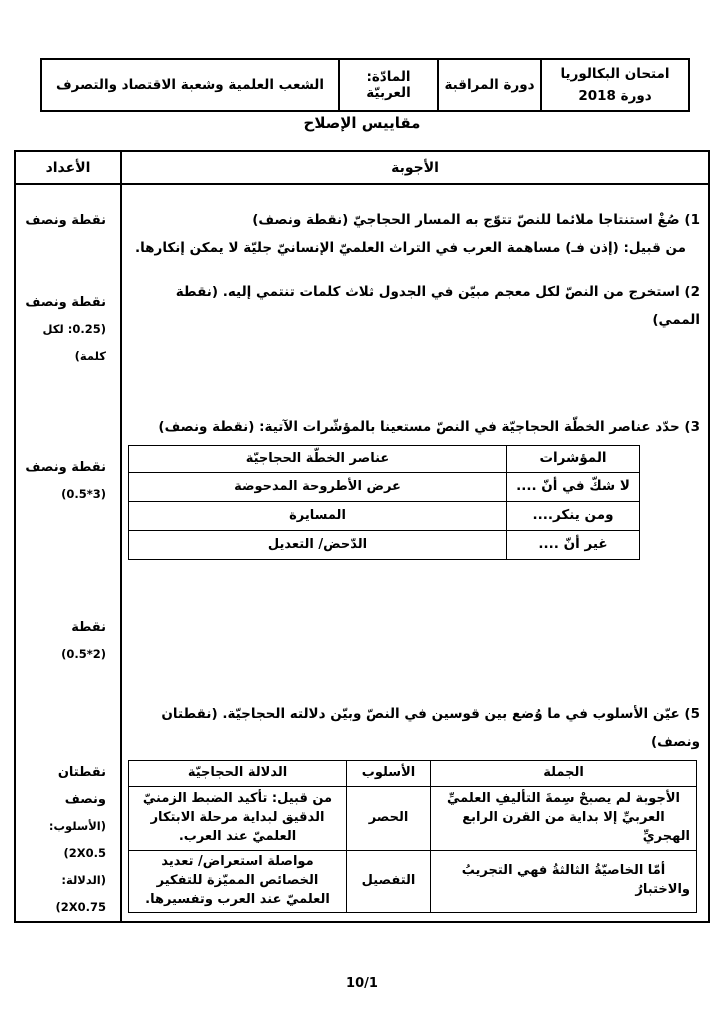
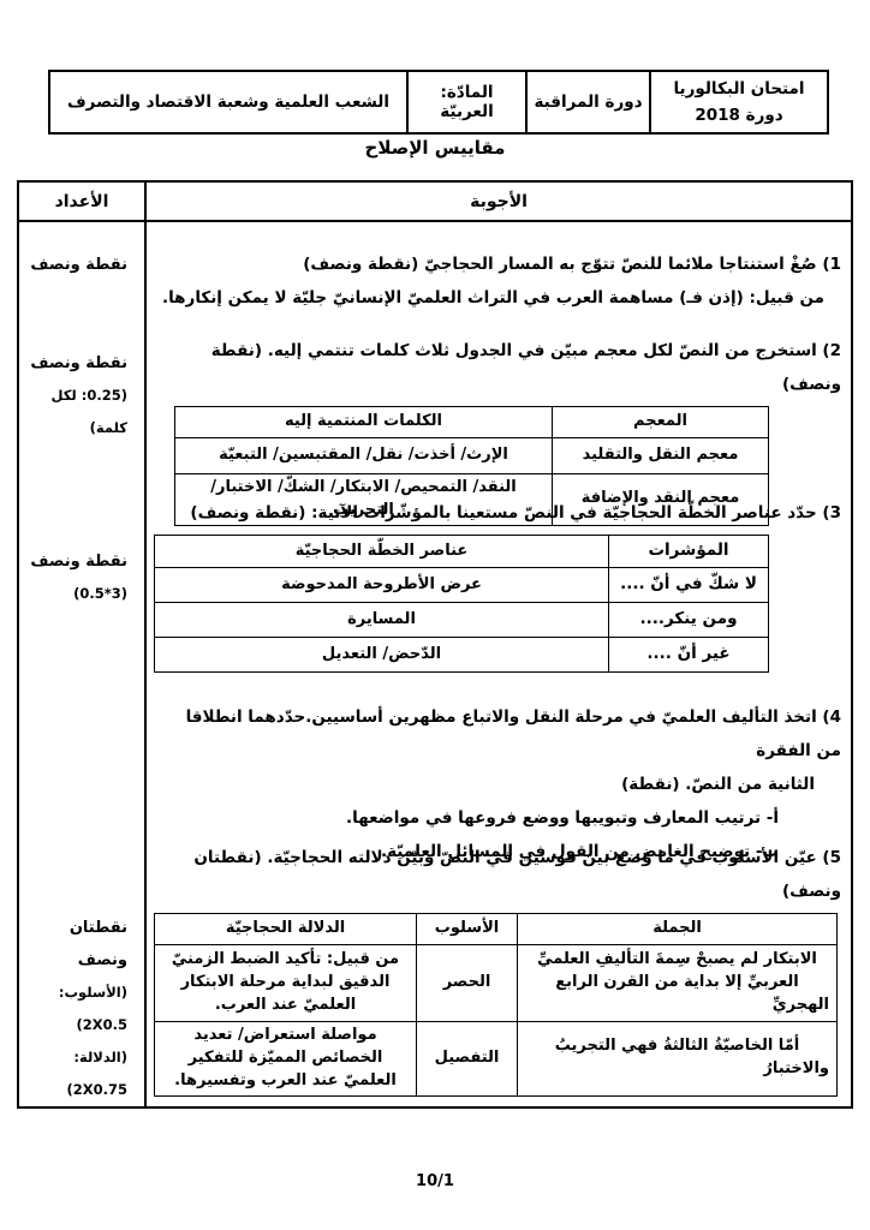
  امتحان البكالوريا
  دورة 2018
  دورة المراقبة
  المادّة: العربيّة
  الشعب العلمية وشعبة الاقتصاد والتصرف
  مقاييس الإصلاح
  الأجوبة
  الأعداد
  1) صُغْ استنتاجا ملائما للنصّ تتوّج به المسار الحجاجيّ (نقطة ونصف)
  من قبيل: (إذن فـ) مساهمة العرب في التراث العلميّ الإنسانيّ جليّة لا يمكن إنكارها.
- 2) استخرج من النصّ لكل معجم مبيّن في الجدول ثلاث كلمات تنتمي إليه. (نقطة الممي)
+ 2) استخرج من النصّ لكل معجم مبيّن في الجدول ثلاث كلمات تنتمي إليه. (نقطة ونصف)
+ المعجم	الكلمات المنتمية إليه
+ معجم النقل والتقليد	الإرث/ أخذت/ نقل/ المقتبسين/ التبعيّة
+ معجم النقد والإضافة	النقد/ التمحيص/ الابتكار/ الشكّ/ الاختبار/ التجريب
  3) حدّد عناصر الخطّة الحجاجيّة في النصّ مستعينا بالمؤشّرات الآتية: (نقطة ونصف)
  المؤشرات	عناصر الخطّة الحجاجيّة
  لا شكّ في أنّ ....	عرض الأطروحة المدحوضة
  ومن ينكر....	المسايرة
  غير أنّ ....	الدّحض/ التعديل
+ 4) اتخذ التأليف العلميّ في مرحلة النقل والاتباع مظهرين أساسيين.حدّدهما انطلاقا من الفقرة
+ الثانية من النصّ. (نقطة)
+ أ- ترتيب المعارف وتبويبها ووضع فروعها في مواضعها.
+ ب- توضيح الغامض من القول في المسائل العلميّة.
  5) عيّن الأسلوب في ما وُضع بين قوسين في النصّ وبيّن دلالته الحجاجيّة. (نقطتان ونصف)
  الجملة	الأسلوب	الدلالة الحجاجيّة
- الأجوبة لم يصبحْ سِمةَ التأليفِ العلميِّ العربيِّ إلا بداية من القرن الرابع الهجريِّ	الحصر	من قبيل: تأكيد الضبط الزمنيّ الدقيق لبداية مرحلة الابتكار العلميّ عند العرب.
+ الابتكار لم يصبحْ سِمةَ التأليفِ العلميِّ العربيِّ إلا بداية من القرن الرابع الهجريِّ	الحصر	من قبيل: تأكيد الضبط الزمنيّ الدقيق لبداية مرحلة الابتكار العلميّ عند العرب.
  أمّا الخاصيّةُ الثالثةُ فهي التجريبُ والاختبارُ	التفصيل	مواصلة استعراض/ تعديد الخصائص المميّزة للتفكير العلميّ عند العرب وتفسيرها.
  نقطة ونصف
  نقطة ونصف
  (0.25: لكل كلمة)
  نقطة ونصف
  (3*0.5)
- نقطة
- (2*0.5)
  نقطتان ونصف
  (الأسلوب: 2X0.5)
  (الدلالة: 2X0.75)
  10/1
